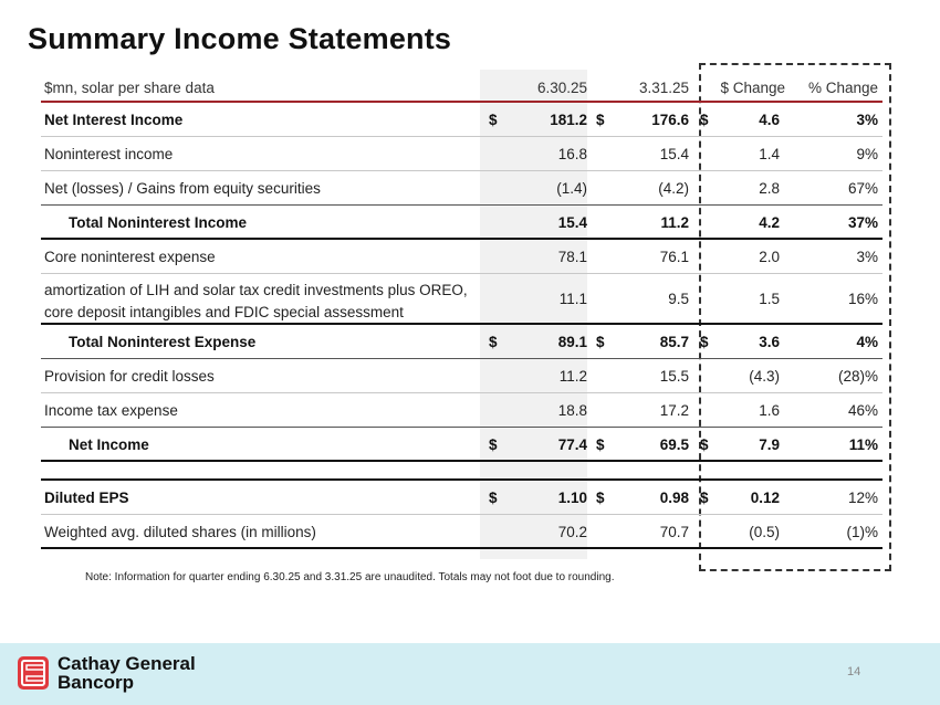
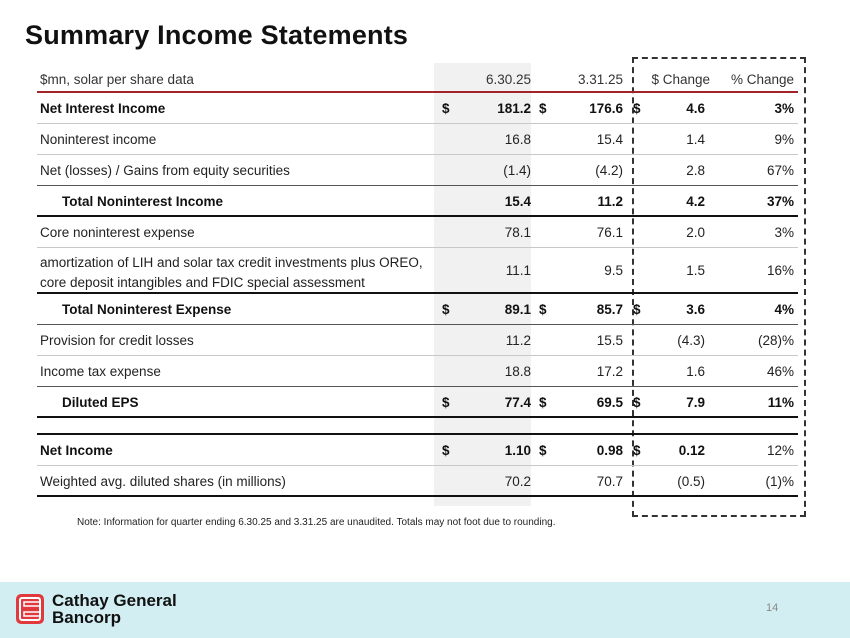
  Summary Income Statements
  $mn, solar per share data
  6.30.25
  3.31.25
  $ Change
  % Change
  Net Interest Income
  $
  181.2
  $
  176.6
  $
  4.6
  3%
  Noninterest income
  16.8
  15.4
  1.4
  9%
  Net (losses) / Gains from equity securities
  (1.4)
  (4.2)
  2.8
  67%
  Total Noninterest Income
  15.4
  11.2
  4.2
  37%
  Core noninterest expense
  78.1
  76.1
  2.0
  3%
  amortization of LIH and solar tax credit investments plus OREO,
  core deposit intangibles and FDIC special assessment
  11.1
  9.5
  1.5
  16%
  Total Noninterest Expense
  $
  89.1
  $
  85.7
  $
  3.6
  4%
  Provision for credit losses
  11.2
  15.5
  (4.3)
  (28)%
  Income tax expense
  18.8
  17.2
  1.6
  46%
- Net Income
+ Diluted EPS
  $
  77.4
  $
  69.5
  $
  7.9
  11%
- Diluted EPS
+ Net Income
  $
  1.10
  $
  0.98
  $
  0.12
  12%
  Weighted avg. diluted shares (in millions)
  70.2
  70.7
  (0.5)
  (1)%
  Note: Information for quarter ending 6.30.25 and 3.31.25 are unaudited. Totals may not foot due to rounding.
  Cathay General
  Bancorp
  14
